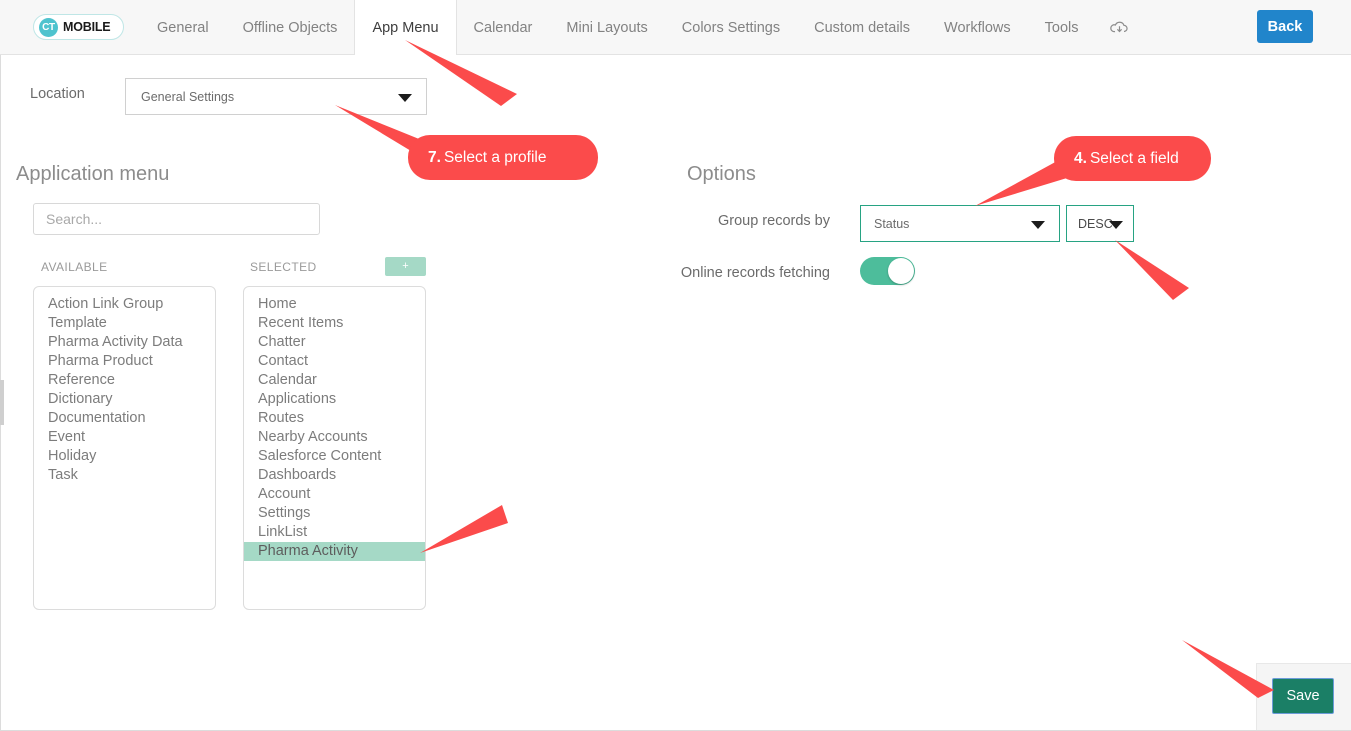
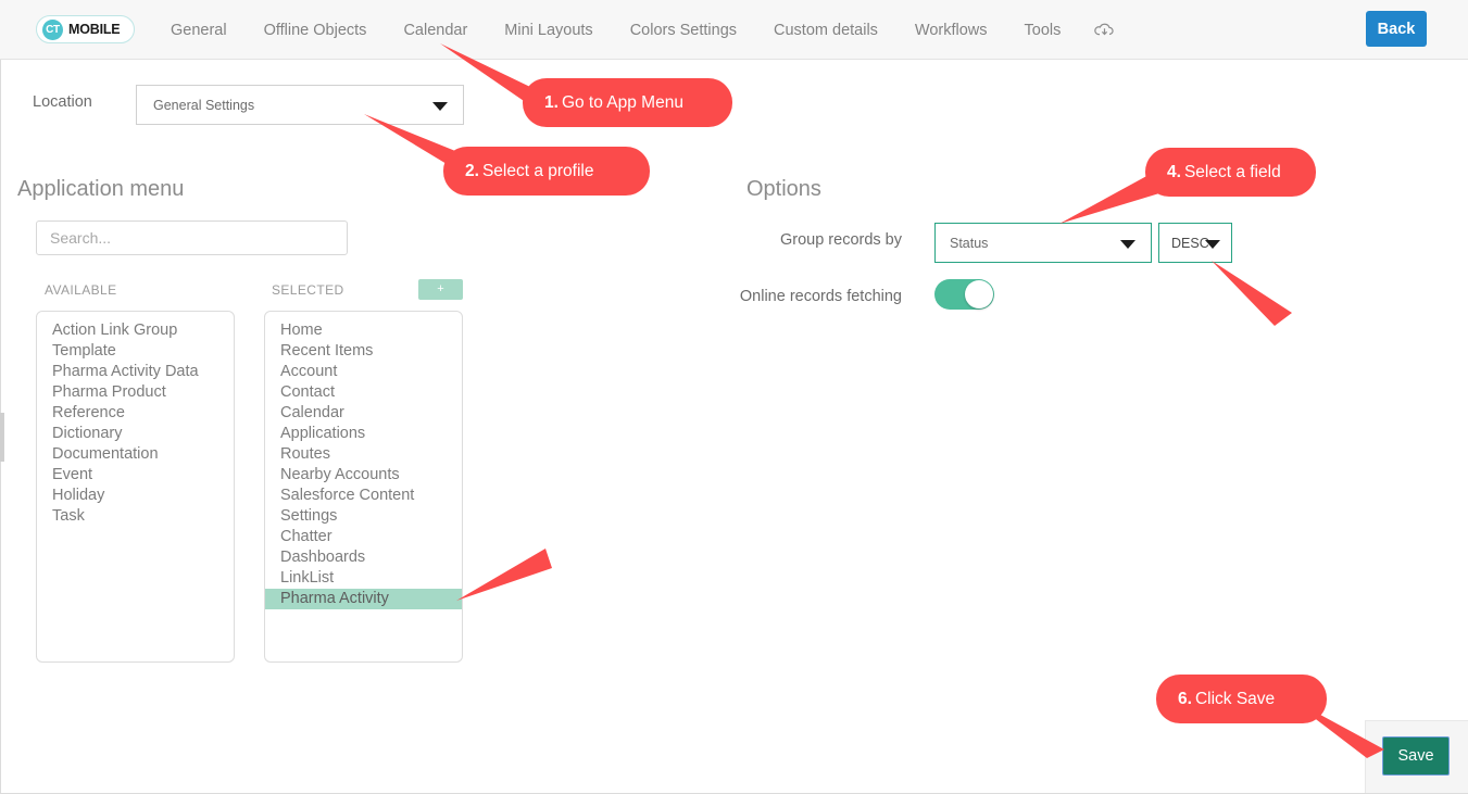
  CT
  MOBILE
  General
  Offline Objects
- App Menu
  Calendar
  Mini Layouts
  Colors Settings
  Custom details
  Workflows
  Tools
  Back
  Location
  General Settings
  Application menu
  Search...
  AVAILABLE
  SELECTED
  +
  Action Link Group
  Template
  Pharma Activity Data
  Pharma Product
  Reference
  Dictionary
  Documentation
  Event
  Holiday
  Task
  Home
  Recent Items
- Chatter
+ Account
  Contact
  Calendar
  Applications
  Routes
  Nearby Accounts
  Salesforce Content
- Dashboards
+ Settings
- Account
+ Chatter
- Settings
+ Dashboards
  LinkList
  Pharma Activity
  Options
  Group records by
  Status
  DESC
  Online records fetching
  Save
+ 1.
+ Go to App Menu
- 7.
+ 2.
  Select a profile
  4.
  Select a field
+ 6.
+ Click Save
